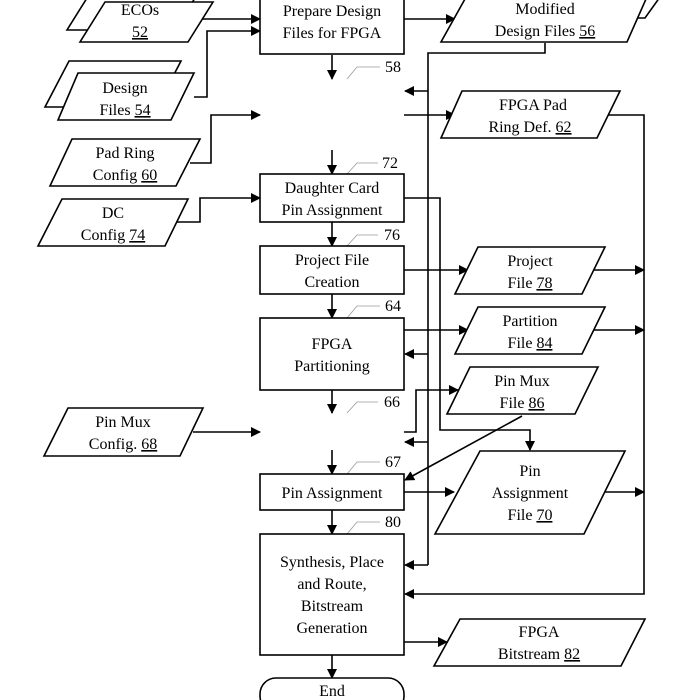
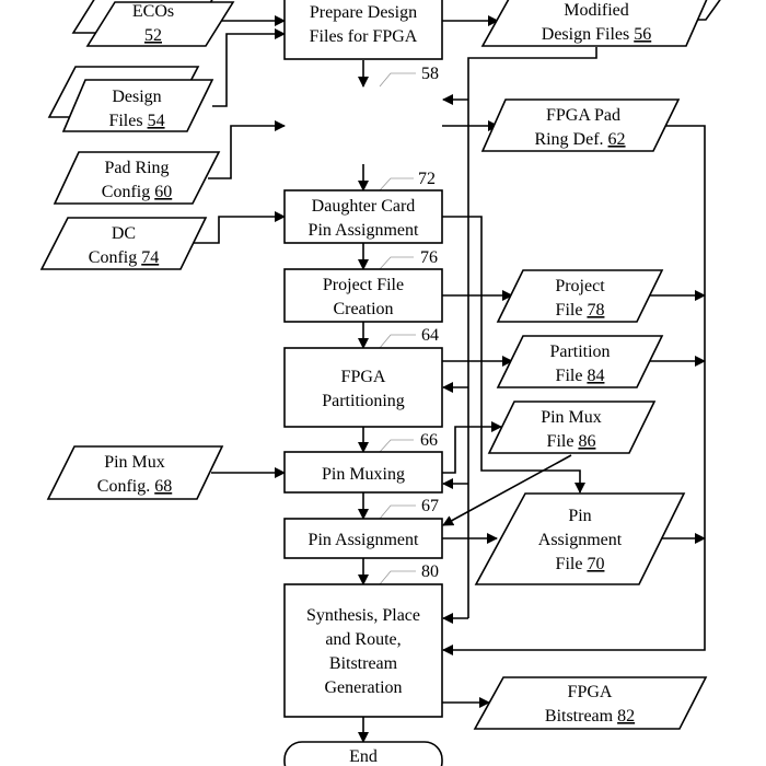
  58
  72
  76
  64
  66
  67
  80
  Prepare Design
  Files for FPGA
  Daughter Card
  Pin Assignment
  Project File
  Creation
  FPGA
  Partitioning
+ Pin Muxing
  Pin Assignment
  Synthesis, Place
  and Route,
  Bitstream
  Generation
  End
  ECOs
  52
  Design
  Files 54
  Pad Ring
  Config 60
  DC
  Config 74
  Pin Mux
  Config. 68
  Modified
  Design Files 56
  FPGA Pad
  Ring Def. 62
  Project
  File 78
  Partition
  File 84
  Pin Mux
  File 86
  Pin
  Assignment
  File 70
  FPGA
  Bitstream 82
